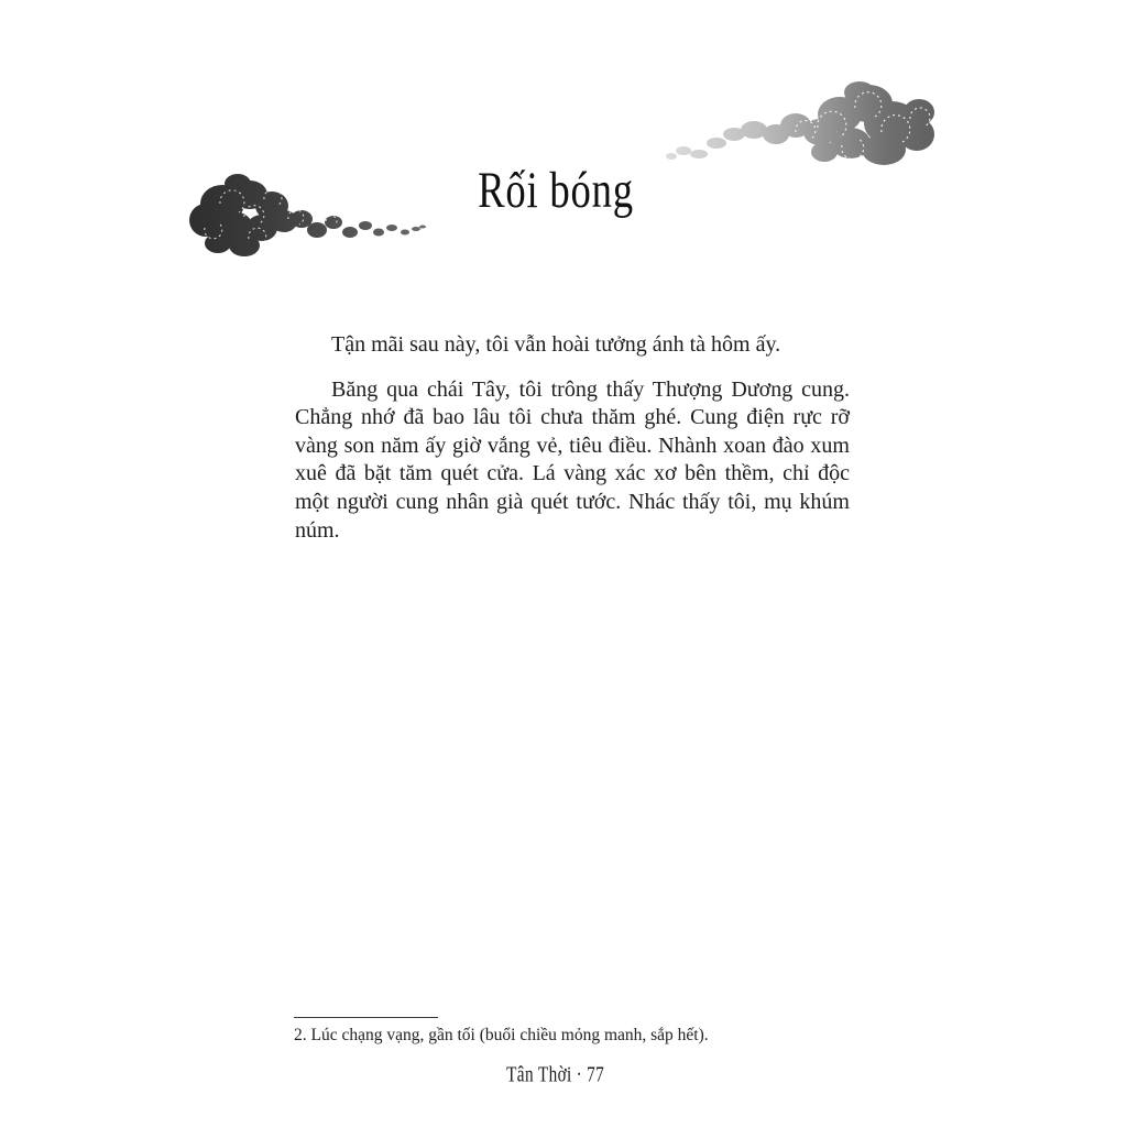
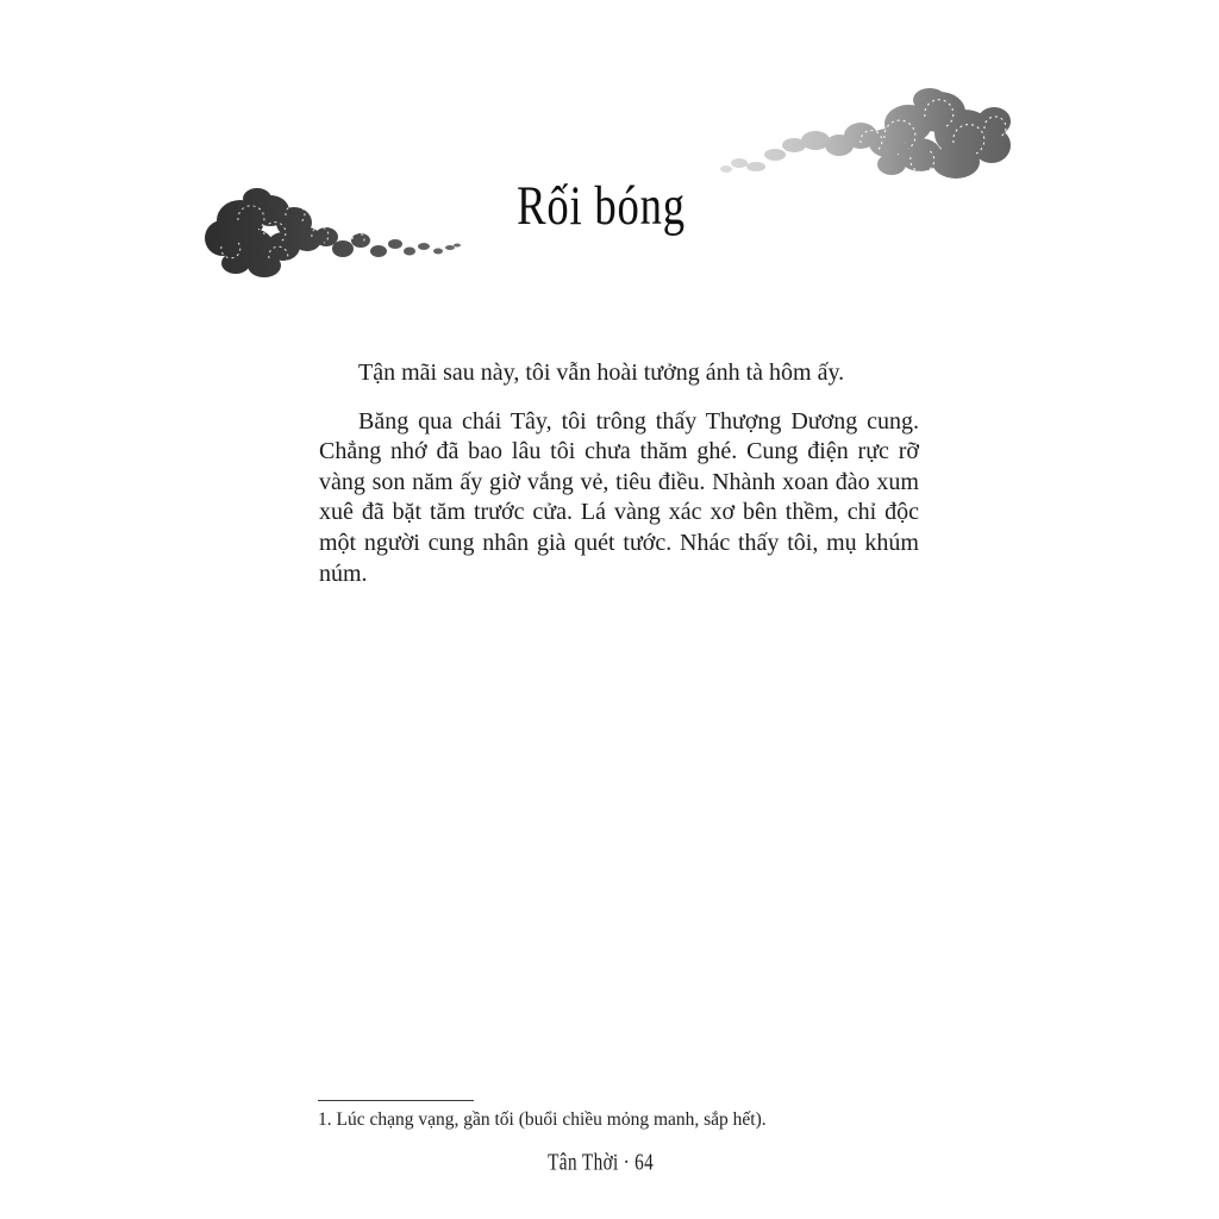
  Rối bóng
  Tận mãi sau này, tôi vẫn hoài tưởng ánh tà hôm ấy.
- Băng qua chái Tây, tôi trông thấy Thượng Dương cung. Chẳng nhớ đã bao lâu tôi chưa thăm ghé. Cung điện rực rỡ vàng son năm ấy giờ vắng vẻ, tiêu điều. Nhành xoan đào xum xuê đã bặt tăm quét cửa. Lá vàng xác xơ bên thềm, chỉ độc một người cung nhân già quét tước. Nhác thấy tôi, mụ khúm núm.
+ Băng qua chái Tây, tôi trông thấy Thượng Dương cung. Chẳng nhớ đã bao lâu tôi chưa thăm ghé. Cung điện rực rỡ vàng son năm ấy giờ vắng vẻ, tiêu điều. Nhành xoan đào xum xuê đã bặt tăm trước cửa. Lá vàng xác xơ bên thềm, chỉ độc một người cung nhân già quét tước. Nhác thấy tôi, mụ khúm núm.
- 2. Lúc chạng vạng, gần tối (buổi chiều mỏng manh, sắp hết).
+ 1. Lúc chạng vạng, gần tối (buổi chiều mỏng manh, sắp hết).
- Tân Thời · 77
+ Tân Thời · 64
